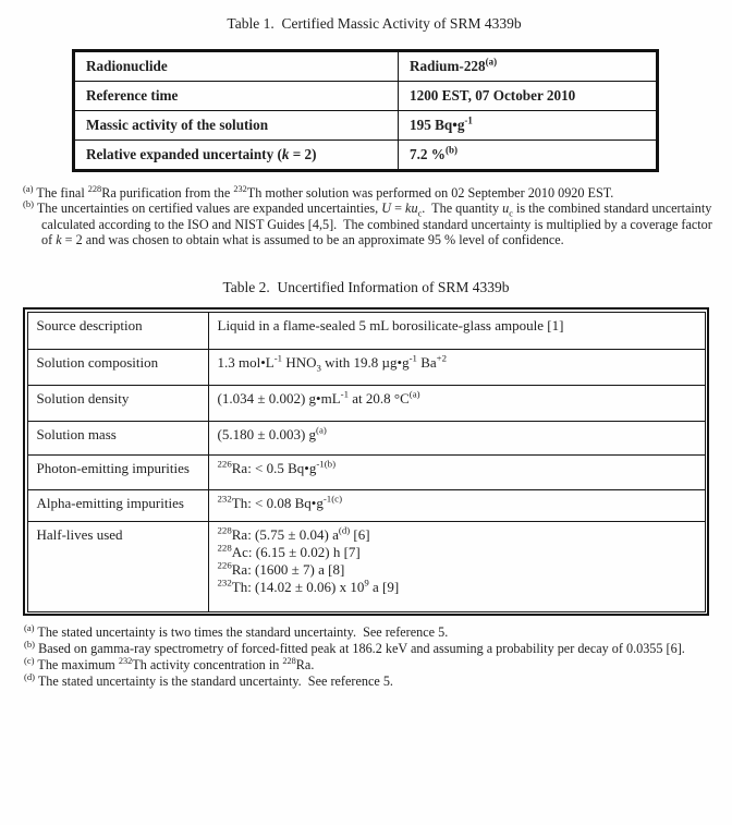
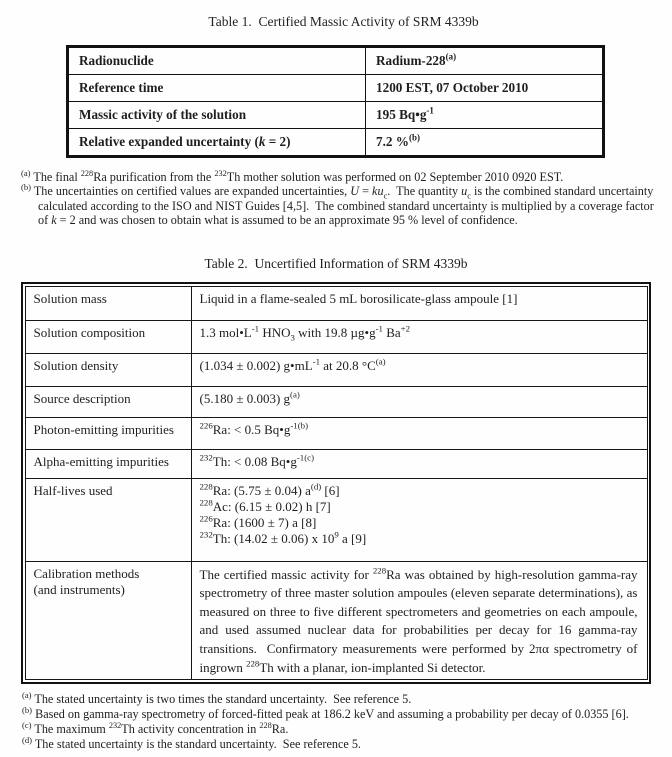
  Table 1. Certified Massic Activity of SRM 4339b
  Radionuclide	Radium-228(a)
  Reference time	1200 EST, 07 October 2010
  Massic activity of the solution	195 Bq•g-1
  Relative expanded uncertainty (k = 2)	7.2 %(b)
  (a) The final 228Ra purification from the 232Th mother solution was performed on 02 September 2010 0920 EST.
  (b) The uncertainties on certified values are expanded uncertainties, U = kuc. The quantity uc is the combined standard uncertainty calculated according to the ISO and NIST Guides [4,5]. The combined standard uncertainty is multiplied by a coverage factor of k = 2 and was chosen to obtain what is assumed to be an approximate 95 % level of confidence.
  Table 2. Uncertified Information of SRM 4339b
- Source description	Liquid in a flame-sealed 5 mL borosilicate-glass ampoule [1]
+ Solution mass	Liquid in a flame-sealed 5 mL borosilicate-glass ampoule [1]
  Solution composition	1.3 mol•L-1 HNO3 with 19.8 µg•g-1 Ba+2
  Solution density	(1.034 ± 0.002) g•mL-1 at 20.8 °C(a)
- Solution mass	(5.180 ± 0.003) g(a)
+ Source description	(5.180 ± 0.003) g(a)
  Photon-emitting impurities	226Ra: < 0.5 Bq•g-1(b)
  Alpha-emitting impurities	232Th: < 0.08 Bq•g-1(c)
  Half-lives used	228Ra: (5.75 ± 0.04) a(d) [6]228Ac: (6.15 ± 0.02) h [7]226Ra: (1600 ± 7) a [8]232Th: (14.02 ± 0.06) x 109 a [9]
+ Calibration methods(and instruments)	The certified massic activity for 228Ra was obtained by high-resolution gamma-ray spectrometry of three master solution ampoules (eleven separate determinations), as measured on three to five different spectrometers and geometries on each ampoule, and used assumed nuclear data for probabilities per decay for 16 gamma-ray transitions. Confirmatory measurements were performed by 2πα spectrometry of ingrown 228Th with a planar, ion-implanted Si detector.
  (a) The stated uncertainty is two times the standard uncertainty. See reference 5.
  (b) Based on gamma-ray spectrometry of forced-fitted peak at 186.2 keV and assuming a probability per decay of 0.0355 [6].
  (c) The maximum 232Th activity concentration in 228Ra.
  (d) The stated uncertainty is the standard uncertainty. See reference 5.
